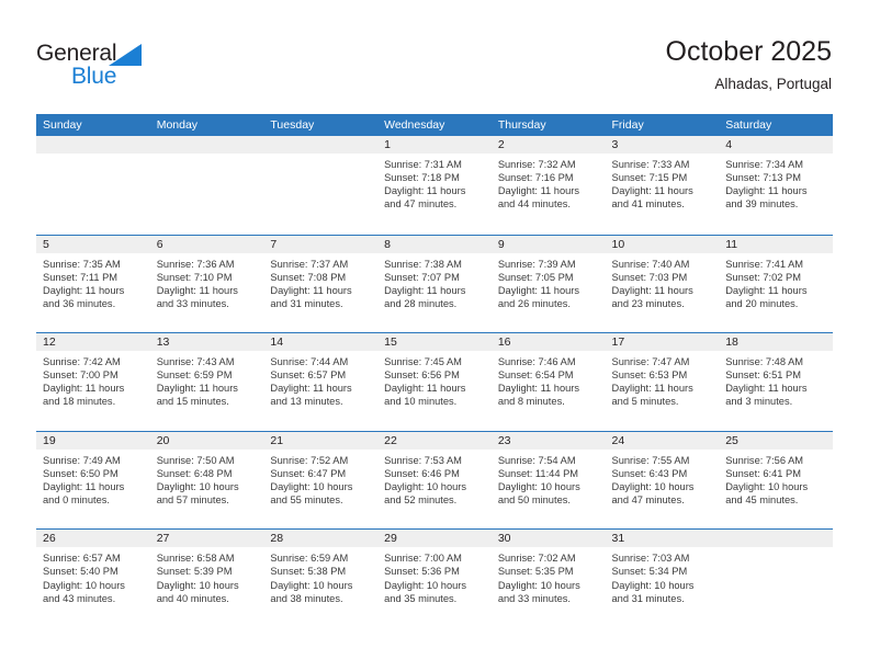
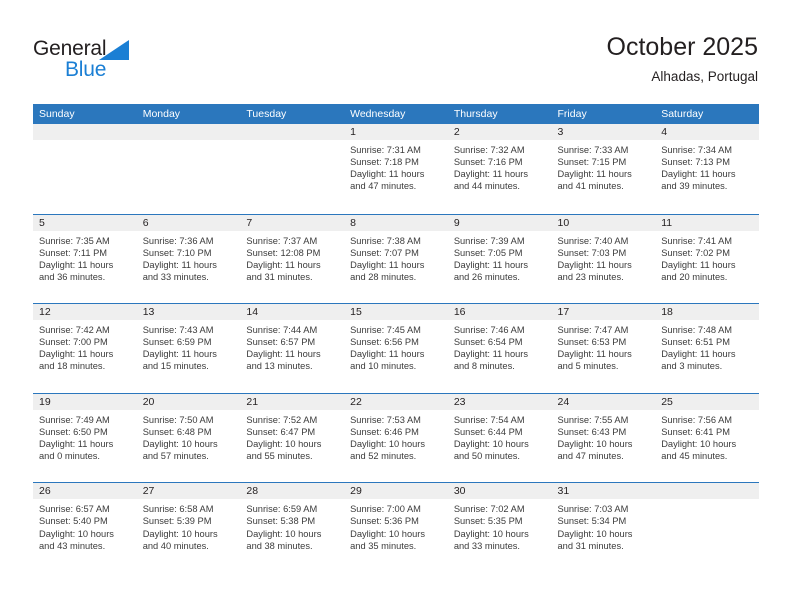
  General
  Blue
  October 2025
  Alhadas, Portugal
  Sunday
  Monday
  Tuesday
  Wednesday
  Thursday
  Friday
  Saturday
  1
  Sunrise: 7:31 AM
  Sunset: 7:18 PM
  Daylight: 11 hours
  and 47 minutes.
  2
  Sunrise: 7:32 AM
  Sunset: 7:16 PM
  Daylight: 11 hours
  and 44 minutes.
  3
  Sunrise: 7:33 AM
  Sunset: 7:15 PM
  Daylight: 11 hours
  and 41 minutes.
  4
  Sunrise: 7:34 AM
  Sunset: 7:13 PM
  Daylight: 11 hours
  and 39 minutes.
  5
  Sunrise: 7:35 AM
  Sunset: 7:11 PM
  Daylight: 11 hours
  and 36 minutes.
  6
  Sunrise: 7:36 AM
  Sunset: 7:10 PM
  Daylight: 11 hours
  and 33 minutes.
  7
  Sunrise: 7:37 AM
- Sunset: 7:08 PM
+ Sunset: 12:08 PM
  Daylight: 11 hours
  and 31 minutes.
  8
  Sunrise: 7:38 AM
  Sunset: 7:07 PM
  Daylight: 11 hours
  and 28 minutes.
  9
  Sunrise: 7:39 AM
  Sunset: 7:05 PM
  Daylight: 11 hours
  and 26 minutes.
  10
  Sunrise: 7:40 AM
  Sunset: 7:03 PM
  Daylight: 11 hours
  and 23 minutes.
  11
  Sunrise: 7:41 AM
  Sunset: 7:02 PM
  Daylight: 11 hours
  and 20 minutes.
  12
  Sunrise: 7:42 AM
  Sunset: 7:00 PM
  Daylight: 11 hours
  and 18 minutes.
  13
  Sunrise: 7:43 AM
  Sunset: 6:59 PM
  Daylight: 11 hours
  and 15 minutes.
  14
  Sunrise: 7:44 AM
  Sunset: 6:57 PM
  Daylight: 11 hours
  and 13 minutes.
  15
  Sunrise: 7:45 AM
  Sunset: 6:56 PM
  Daylight: 11 hours
  and 10 minutes.
  16
  Sunrise: 7:46 AM
  Sunset: 6:54 PM
  Daylight: 11 hours
  and 8 minutes.
  17
  Sunrise: 7:47 AM
  Sunset: 6:53 PM
  Daylight: 11 hours
  and 5 minutes.
  18
  Sunrise: 7:48 AM
  Sunset: 6:51 PM
  Daylight: 11 hours
  and 3 minutes.
  19
  Sunrise: 7:49 AM
  Sunset: 6:50 PM
  Daylight: 11 hours
  and 0 minutes.
  20
  Sunrise: 7:50 AM
  Sunset: 6:48 PM
  Daylight: 10 hours
  and 57 minutes.
  21
  Sunrise: 7:52 AM
  Sunset: 6:47 PM
  Daylight: 10 hours
  and 55 minutes.
  22
  Sunrise: 7:53 AM
  Sunset: 6:46 PM
  Daylight: 10 hours
  and 52 minutes.
  23
  Sunrise: 7:54 AM
- Sunset: 11:44 PM
+ Sunset: 6:44 PM
  Daylight: 10 hours
  and 50 minutes.
  24
  Sunrise: 7:55 AM
  Sunset: 6:43 PM
  Daylight: 10 hours
  and 47 minutes.
  25
  Sunrise: 7:56 AM
  Sunset: 6:41 PM
  Daylight: 10 hours
  and 45 minutes.
  26
  Sunrise: 6:57 AM
  Sunset: 5:40 PM
  Daylight: 10 hours
  and 43 minutes.
  27
  Sunrise: 6:58 AM
  Sunset: 5:39 PM
  Daylight: 10 hours
  and 40 minutes.
  28
  Sunrise: 6:59 AM
  Sunset: 5:38 PM
  Daylight: 10 hours
  and 38 minutes.
  29
  Sunrise: 7:00 AM
  Sunset: 5:36 PM
  Daylight: 10 hours
  and 35 minutes.
  30
  Sunrise: 7:02 AM
  Sunset: 5:35 PM
  Daylight: 10 hours
  and 33 minutes.
  31
  Sunrise: 7:03 AM
  Sunset: 5:34 PM
  Daylight: 10 hours
  and 31 minutes.
